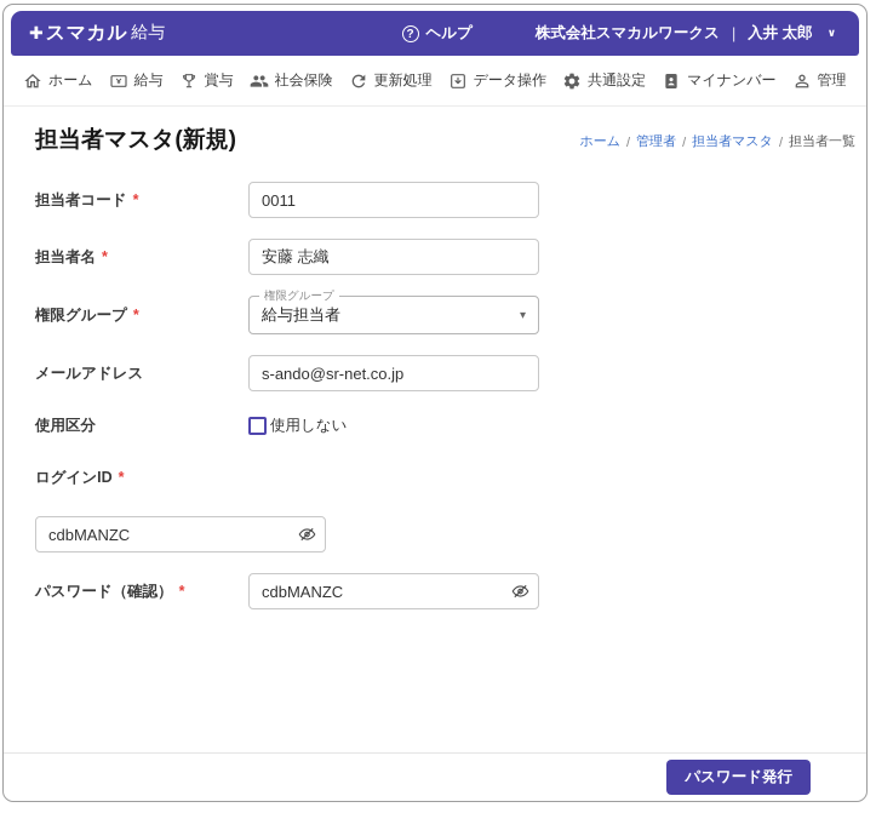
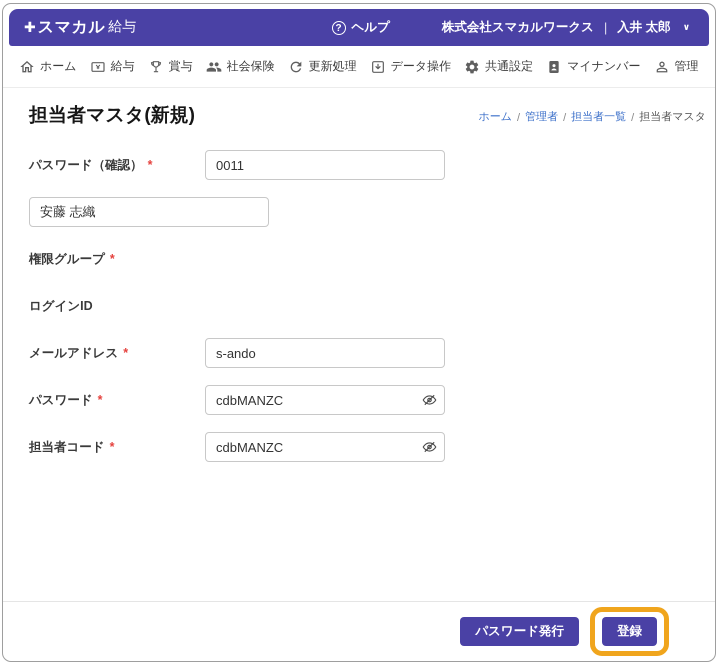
  ✚
  スマカル
  給与
  ?
  ヘルプ
  株式会社スマカルワークス
  |
  入井 太郎
  ∨
  ホーム
  給与
  賞与
  社会保険
  更新処理
  データ操作
  共通設定
  マイナンバー
  管理
  担当者マスタ(新規)
  ホーム
  /
  管理者
  /
- 担当者マスタ
+ 担当者一覧
  /
- 担当者一覧
+ 担当者マスタ
- 担当者コード *
+ パスワード（確認） *
  0011
- 担当者名 *
  安藤 志織
  権限グループ *
- 権限グループ
- 給与担当者
- ▾
- メールアドレス
+ ログインID
- s-ando@sr-net.co.jp
- 使用区分
- 使用しない
- ログインID *
+ メールアドレス *
+ s-ando
+ パスワード *
  cdbMANZC
- パスワード（確認） *
+ 担当者コード *
  cdbMANZC
  パスワード発行
+ 登録
